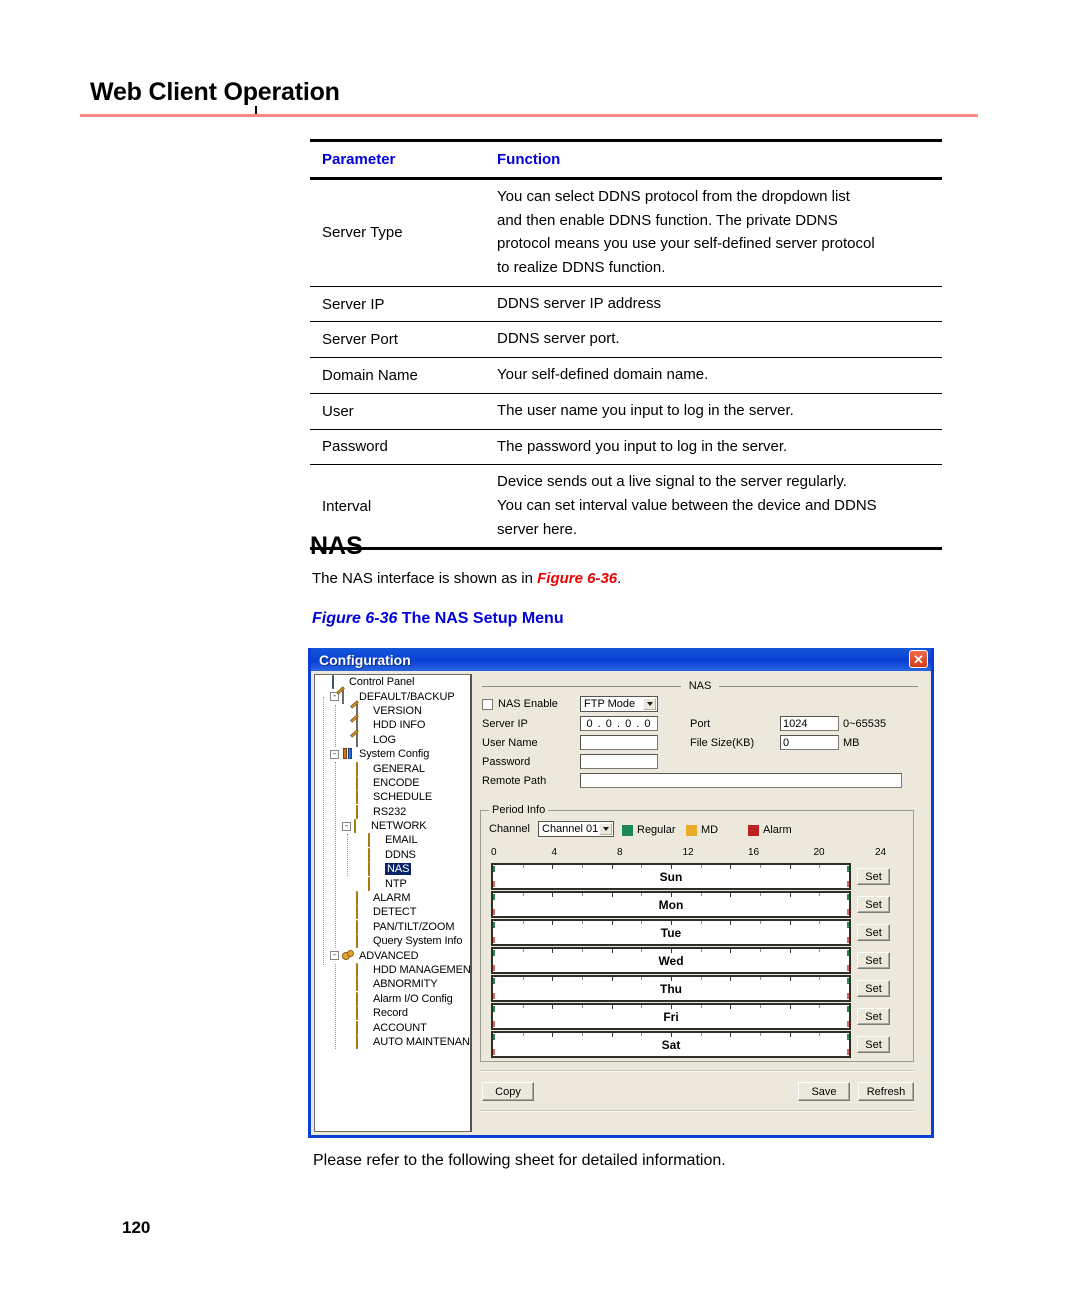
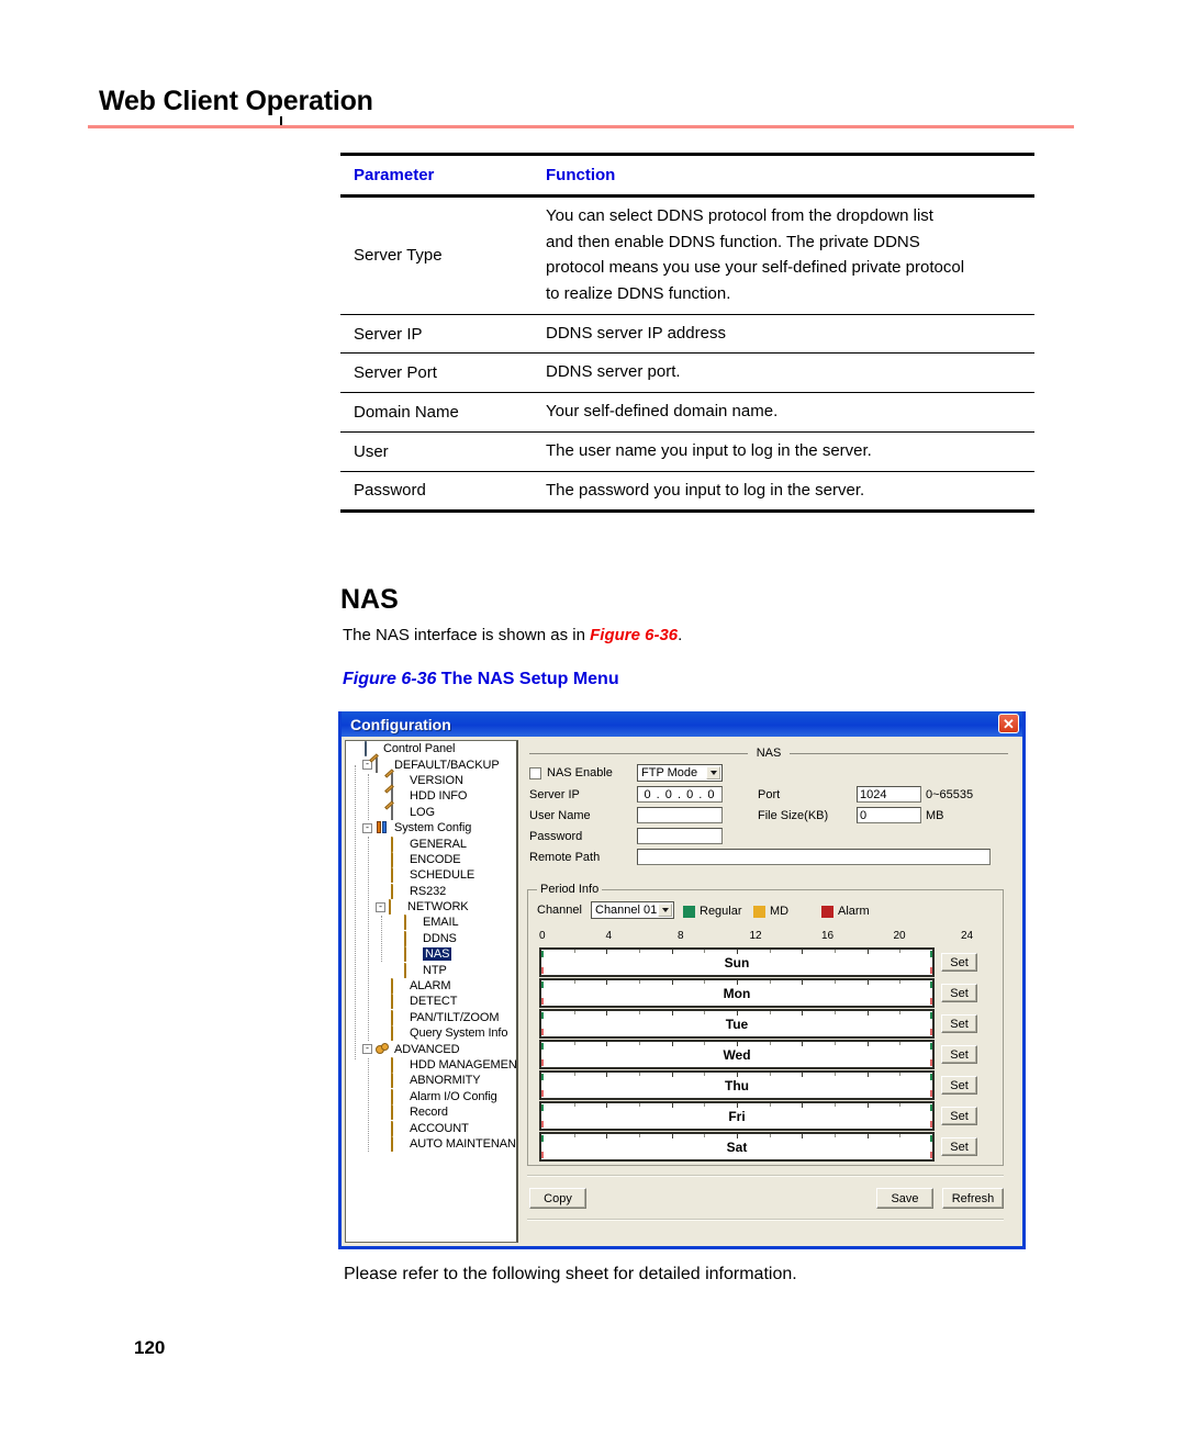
  Web Client Operation
  Parameter	Function
- Server Type	You can select DDNS protocol from the dropdown listand then enable DDNS function. The private DDNSprotocol means you use your self-defined server protocolto realize DDNS function.
+ Server Type	You can select DDNS protocol from the dropdown listand then enable DDNS function. The private DDNSprotocol means you use your self-defined private protocolto realize DDNS function.
  Server IP	DDNS server IP address
  Server Port	DDNS server port.
  Domain Name	Your self-defined domain name.
  User	The user name you input to log in the server.
  Password	The password you input to log in the server.
- Interval	Device sends out a live signal to the server regularly.You can set interval value between the device and DDNSserver here.
  NAS
  The NAS interface is shown as in Figure 6-36.
  Figure 6-36 The NAS Setup Menu
  Configuration
  ✕
  Control Panel
  -
  DEFAULT/BACKUP
  VERSION
  HDD INFO
  LOG
  -
  System Config
  GENERAL
  ENCODE
  SCHEDULE
  RS232
  -
  NETWORK
  EMAIL
  DDNS
  NAS
  NTP
  ALARM
  DETECT
  PAN/TILT/ZOOM
  Query System Info
  -
  ADVANCED
  HDD MANAGEMEN
  ABNORMITY
  Alarm I/O Config
  Record
  ACCOUNT
  AUTO MAINTENAN
  NAS
  NAS Enable
  FTP Mode
  Server IP
  0 . 0 . 0 . 0
  User Name
  Password
  Remote Path
  Port
  1024
  0~65535
  File Size(KB)
  0
  MB
  Period Info
  Channel
  Channel 01
  Regular
  MD
  Alarm
  0
  4
  8
  12
  16
  20
  24
  Sun
  Set
  Mon
  Set
  Tue
  Set
  Wed
  Set
  Thu
  Set
  Fri
  Set
  Sat
  Set
  Copy
  Save
  Refresh
  Please refer to the following sheet for detailed information.
  120
